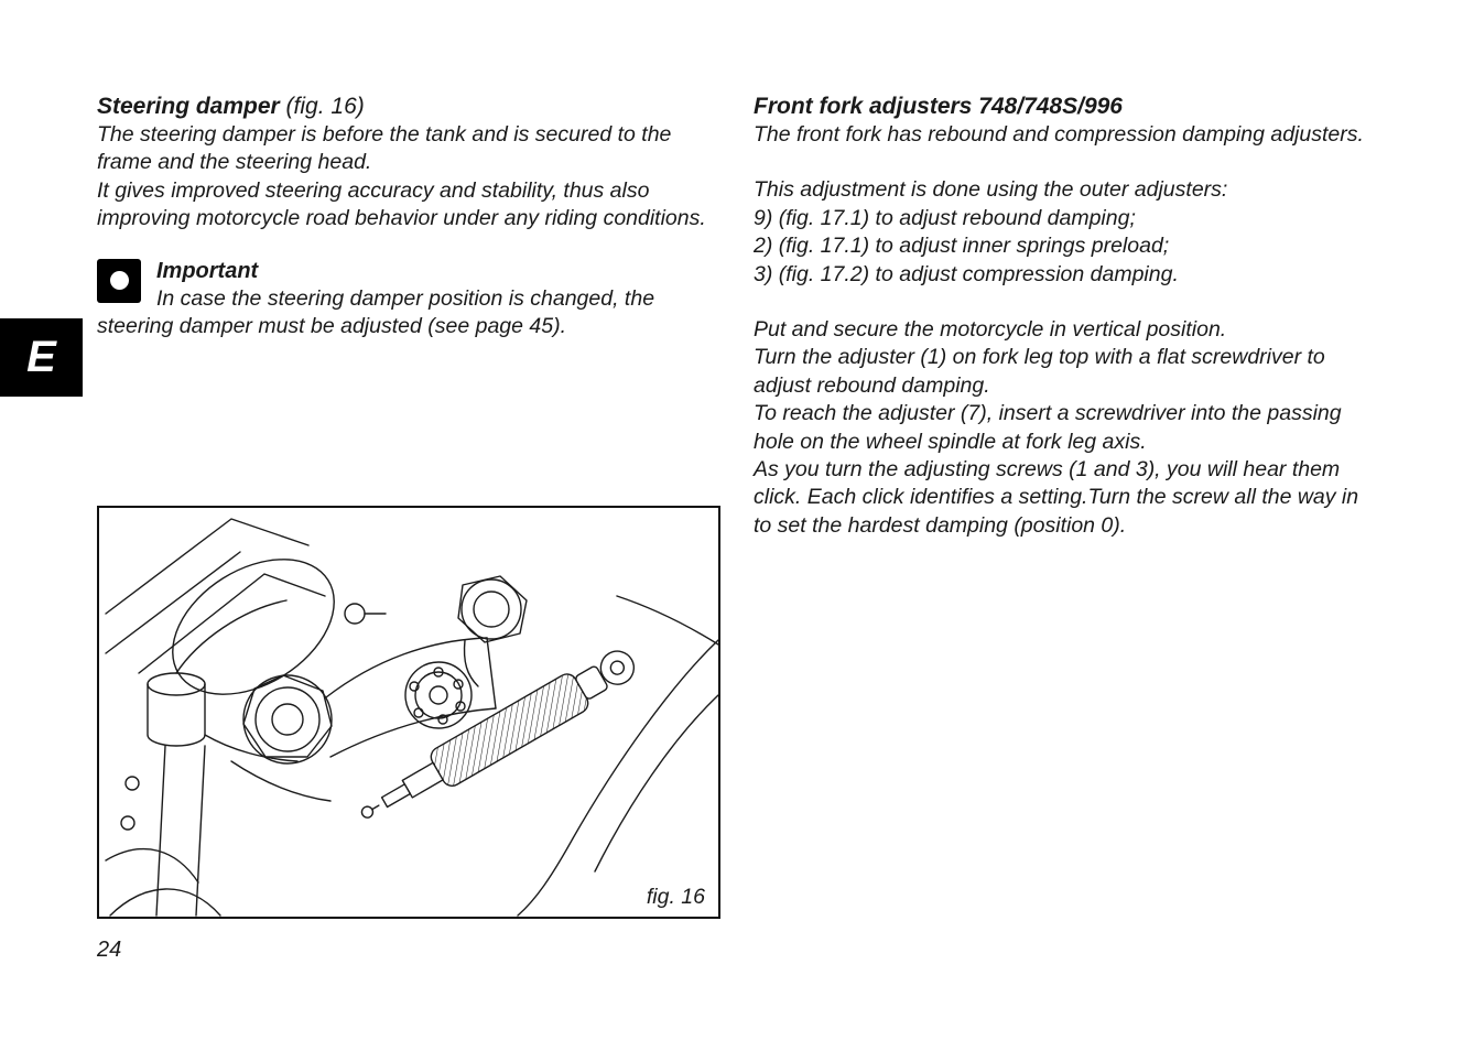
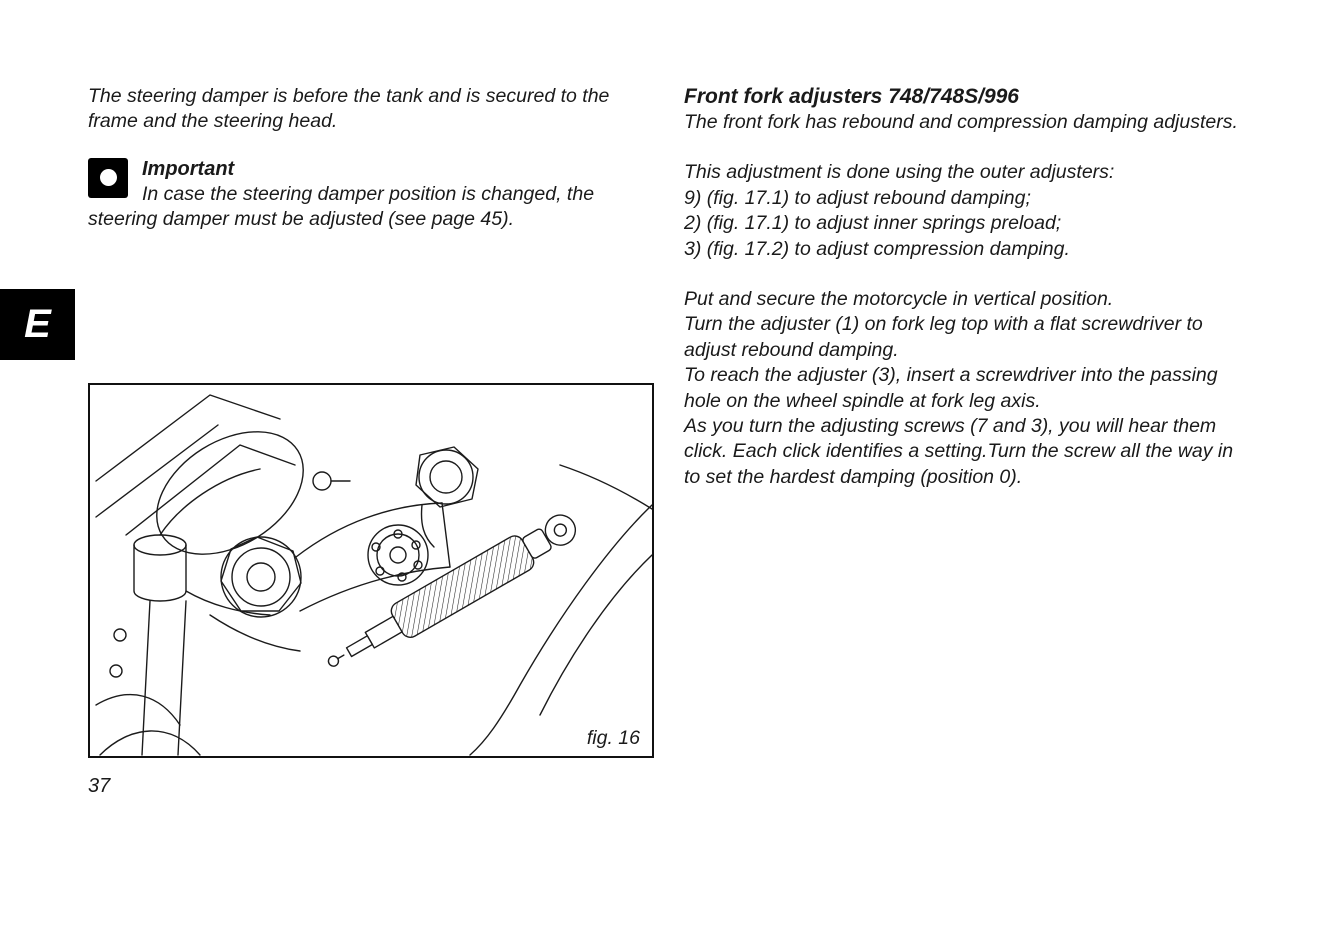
  E
- Steering damper (fig. 16)
  The steering damper is before the tank and is secured to the frame and the steering head.
- It gives improved steering accuracy and stability, thus also improving motorcycle road behavior under any riding conditions.
  Important
  In case the steering damper position is changed, the steering damper must be adjusted (see page 45).
  fig. 16
- 24
+ 37
  Front fork adjusters 748/748S/996
  The front fork has rebound and compression damping adjusters.
  This adjustment is done using the outer adjusters:
  9) (fig. 17.1) to adjust rebound damping;
  2) (fig. 17.1) to adjust inner springs preload;
  3) (fig. 17.2) to adjust compression damping.
  Put and secure the motorcycle in vertical position.
  Turn the adjuster (1) on fork leg top with a flat screwdriver to adjust rebound damping.
- To reach the adjuster (7), insert a screwdriver into the passing hole on the wheel spindle at fork leg axis.
+ To reach the adjuster (3), insert a screwdriver into the passing hole on the wheel spindle at fork leg axis.
- As you turn the adjusting screws (1 and 3), you will hear them click. Each click identifies a setting.Turn the screw all the way in to set the hardest damping (position 0).
+ As you turn the adjusting screws (7 and 3), you will hear them click. Each click identifies a setting.Turn the screw all the way in to set the hardest damping (position 0).
